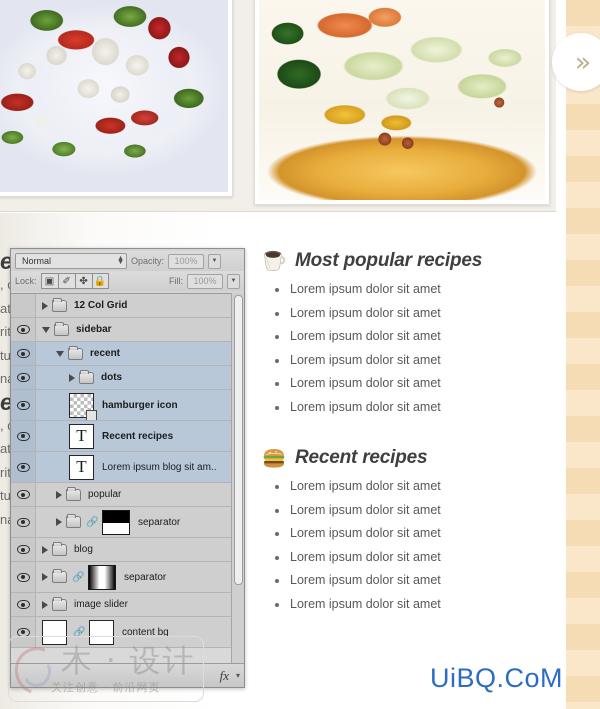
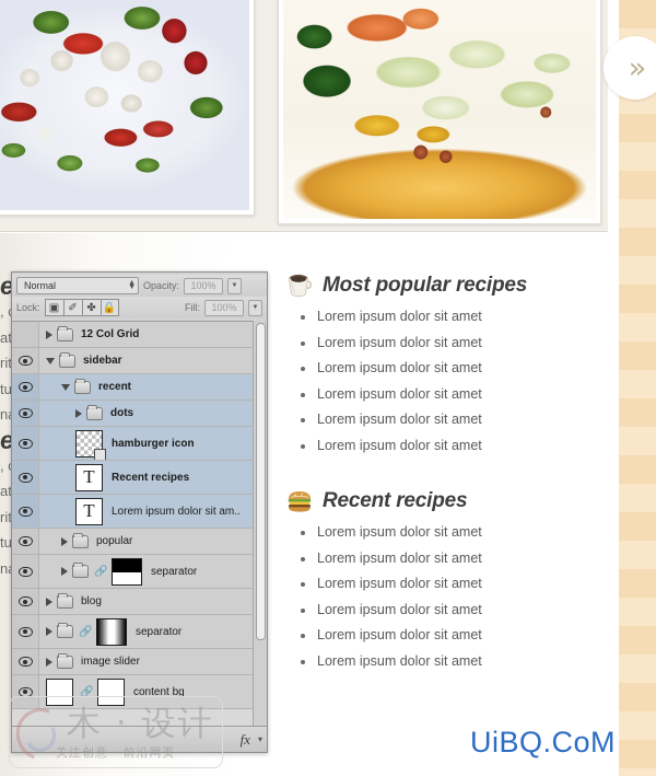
  »
  e
  tu
  e
  tu
  Normal
  Opacity:
  100%
  Lock:
  ▣
  ✐
  ✤
  🔒
  Fill:
  100%
  12 Col Grid
  sidebar
  recent
  dots
  hamburger icon
  T
  Recent recipes
  T
- Lorem ipsum blog sit am..
+ Lorem ipsum dolor sit am..
  popular
  🔗
  separator
  blog
  🔗
  separator
  image slider
  🔗
  content bg
  fx
  ▾
  Most popular recipes
  Lorem ipsum dolor sit amet
  Lorem ipsum dolor sit amet
  Lorem ipsum dolor sit amet
  Lorem ipsum dolor sit amet
  Lorem ipsum dolor sit amet
  Lorem ipsum dolor sit amet
  Recent recipes
  Lorem ipsum dolor sit amet
  Lorem ipsum dolor sit amet
  Lorem ipsum dolor sit amet
  Lorem ipsum dolor sit amet
  Lorem ipsum dolor sit amet
  Lorem ipsum dolor sit amet
  木 · 设计
  关注创意 · 前沿网页
  UiBQ.CoM
